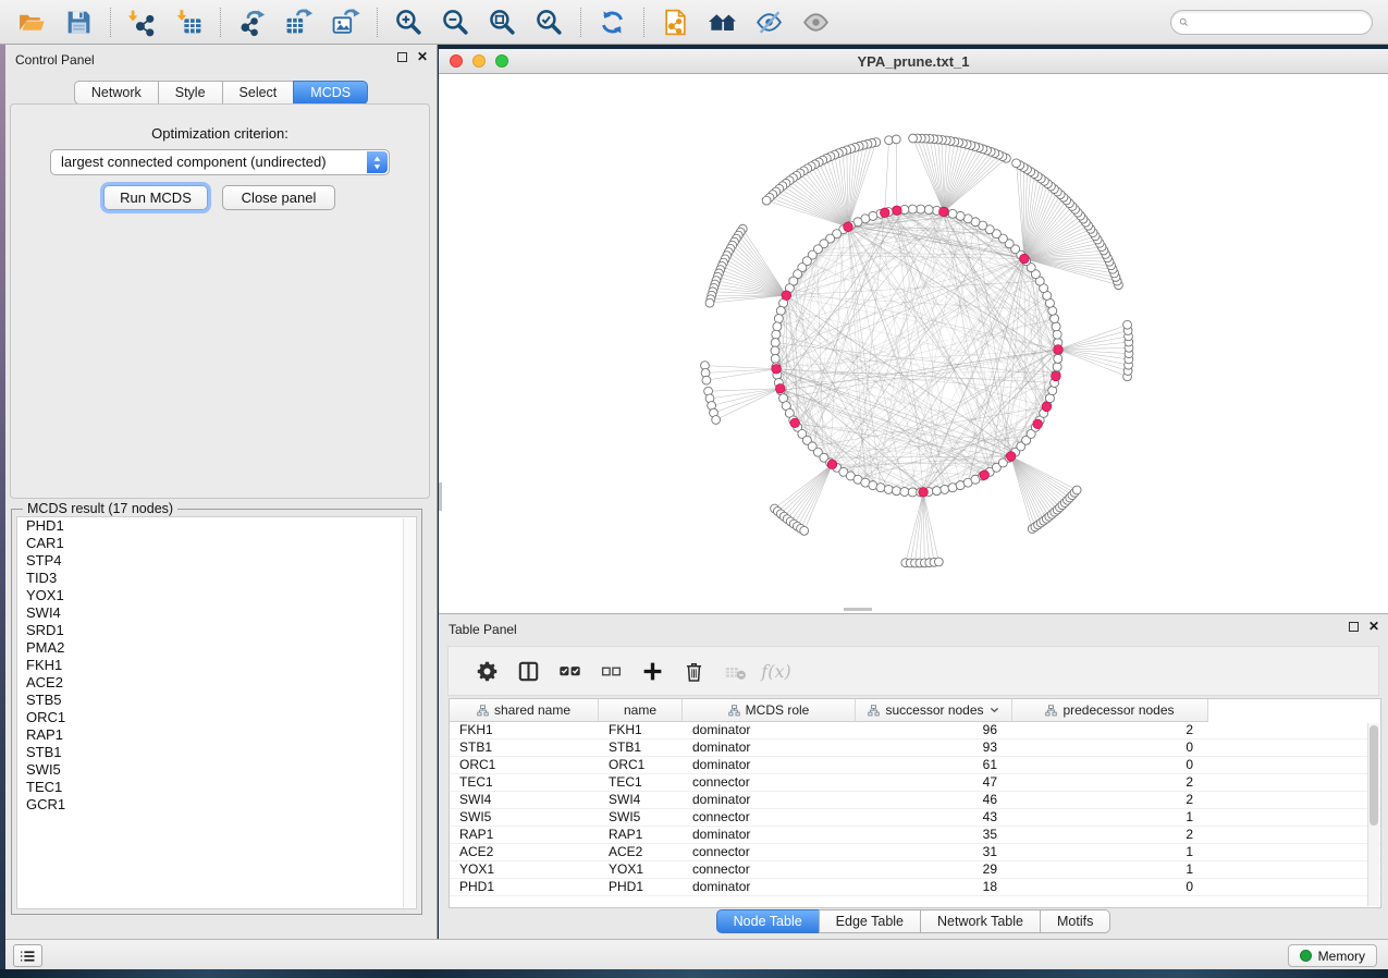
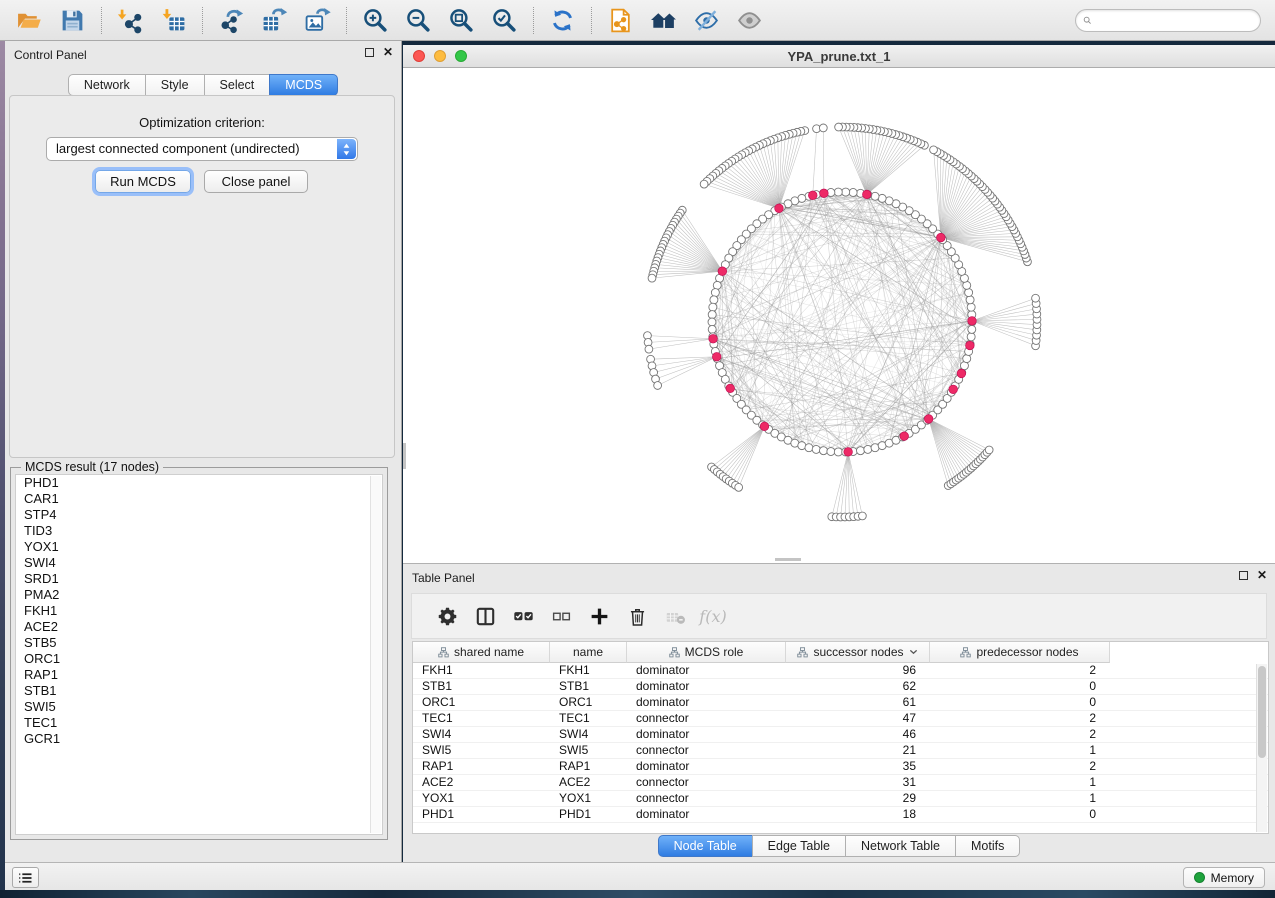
  Control Panel
  ✕
  Network
  Style
  Select
  MCDS
  Optimization criterion:
  largest connected component (undirected)
  Run MCDS
  Close panel
  MCDS result (17 nodes)
  PHD1
  CAR1
  STP4
  TID3
  YOX1
  SWI4
  SRD1
  PMA2
  FKH1
  ACE2
  STB5
  ORC1
  RAP1
  STB1
  SWI5
  TEC1
  GCR1
  YPA_prune.txt_1
  Table Panel
  ✕
  f(x)
  shared name
  name
  MCDS role
  successor nodes
  predecessor nodes
  FKH1
  FKH1
  dominator
  96
  2
  STB1
  STB1
  dominator
- 93
+ 62
  0
  ORC1
  ORC1
  dominator
  61
  0
  TEC1
  TEC1
  connector
  47
  2
  SWI4
  SWI4
  dominator
  46
  2
  SWI5
  SWI5
  connector
- 43
+ 21
  1
  RAP1
  RAP1
  dominator
  35
  2
  ACE2
  ACE2
  connector
  31
  1
  YOX1
  YOX1
  connector
  29
  1
  PHD1
  PHD1
  dominator
  18
  0
  Node Table
  Edge Table
  Network Table
  Motifs
  Memory
